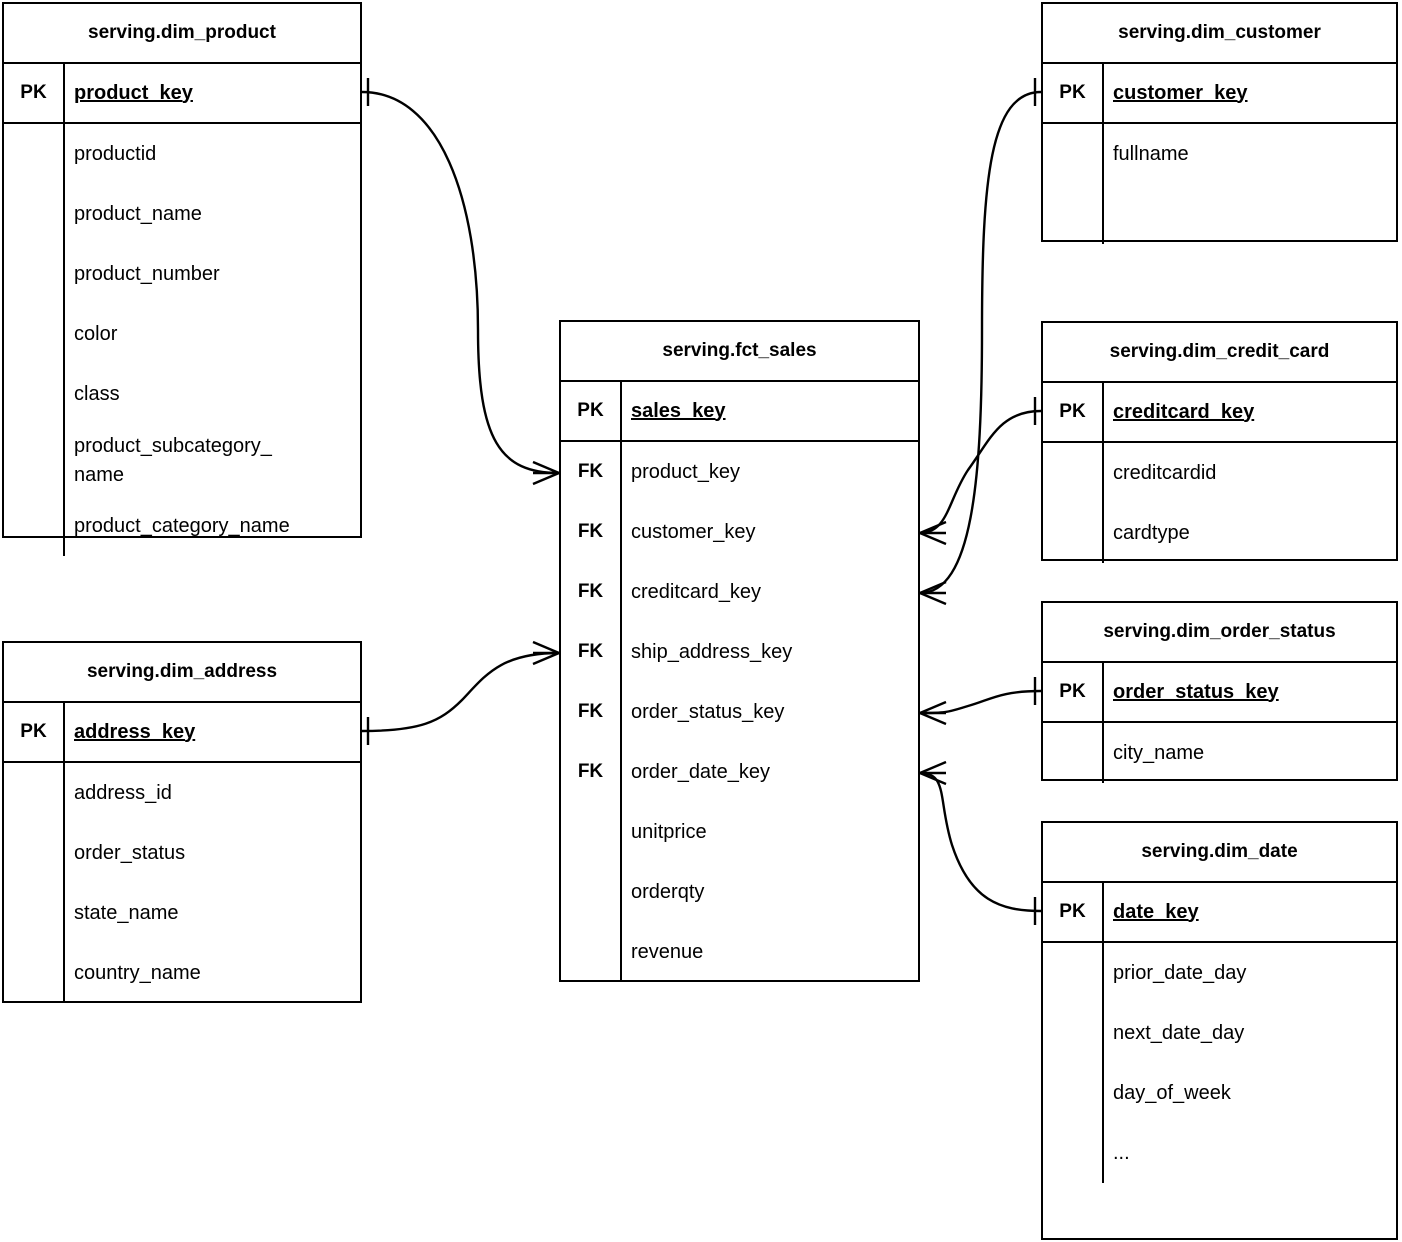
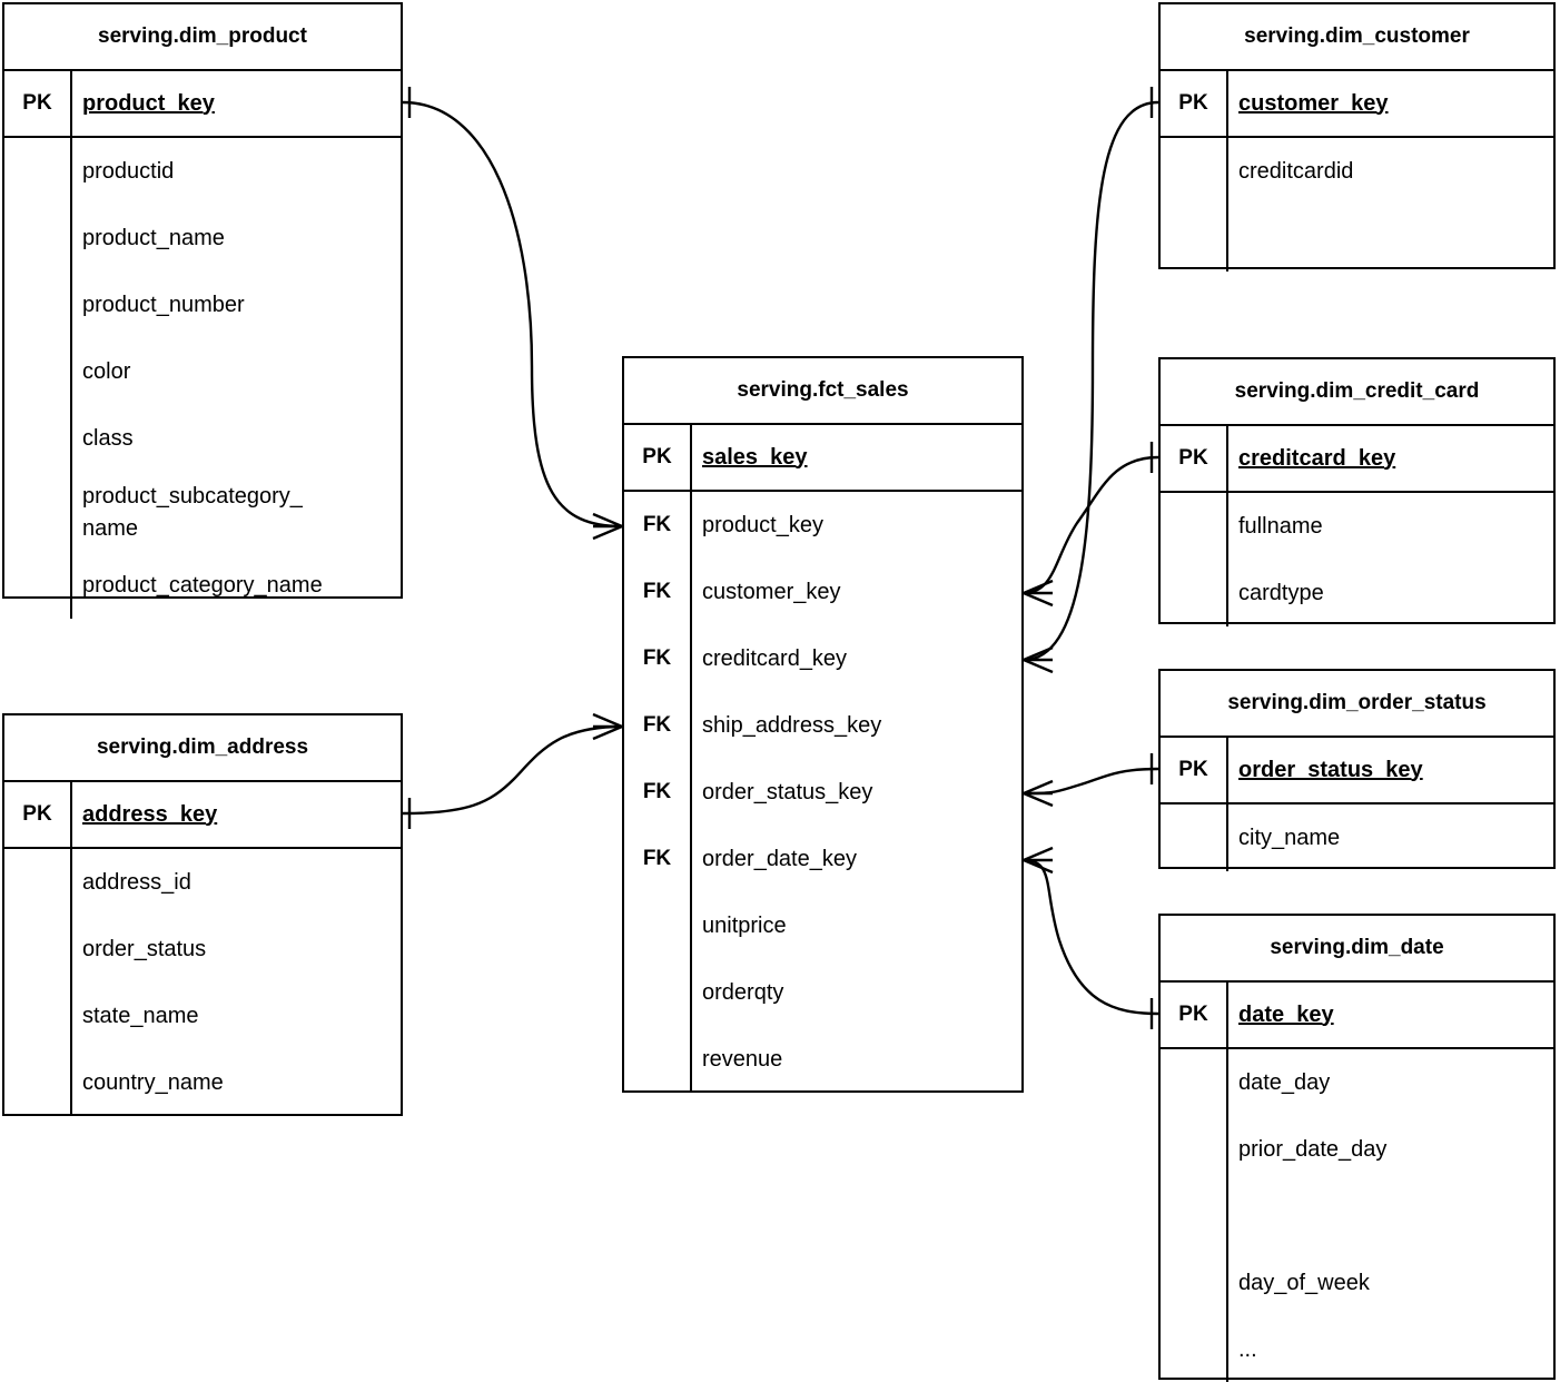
  serving.dim_product
  PK
  product_key
  productid
  product_name
  product_number
  color
  class
  product_subcategory_
  name
  product_category_name
  serving.dim_address
  PK
  address_key
  address_id
  order_status
  state_name
  country_name
  serving.fct_sales
  PK
  sales_key
  FK
  product_key
  FK
  customer_key
  FK
  creditcard_key
  FK
  ship_address_key
  FK
  order_status_key
  FK
  order_date_key
  unitprice
  orderqty
  revenue
  serving.dim_customer
  PK
  customer_key
- fullname
+ creditcardid
  serving.dim_credit_card
  PK
  creditcard_key
- creditcardid
+ fullname
  cardtype
  serving.dim_order_status
  PK
  order_status_key
  city_name
  serving.dim_date
  PK
  date_key
+ date_day
  prior_date_day
- next_date_day
  day_of_week
  ...
